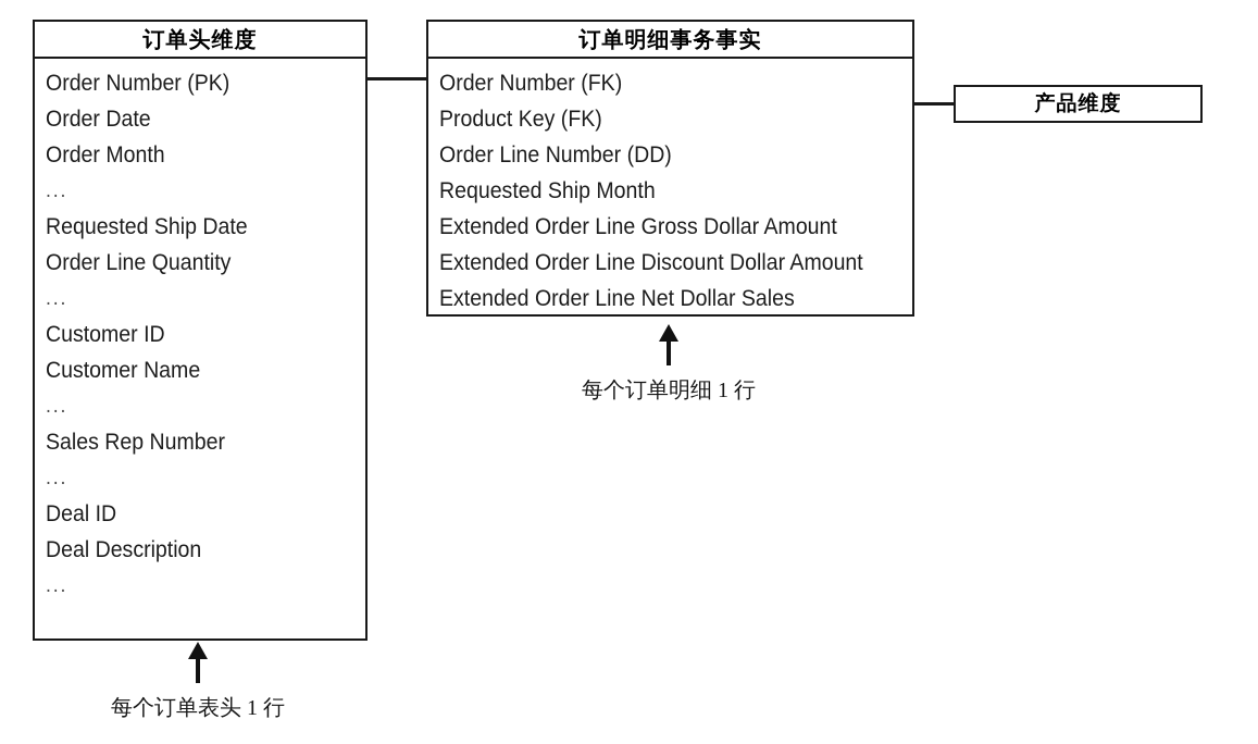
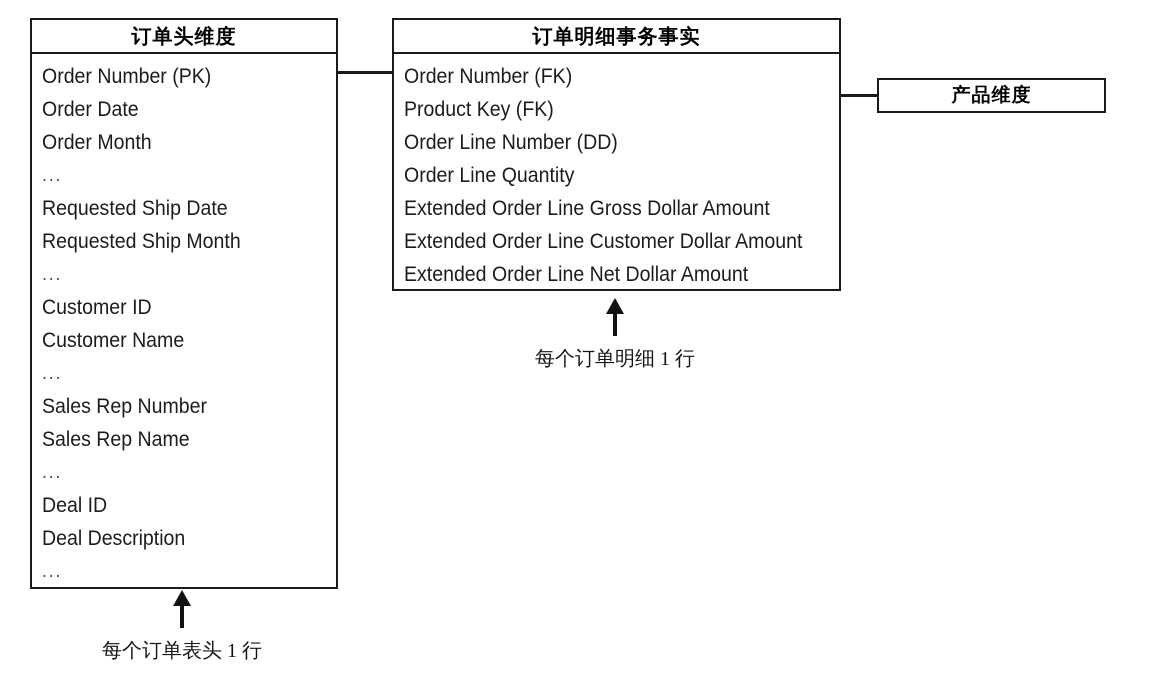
  订单头维度
  Order Number (PK)
  Order Date
  Order Month
  ...
  Requested Ship Date
- Order Line Quantity
+ Requested Ship Month
  ...
  Customer ID
  Customer Name
  ...
  Sales Rep Number
+ Sales Rep Name
  ...
  Deal ID
  Deal Description
  ...
  订单明细事务事实
  Order Number (FK)
  Product Key (FK)
  Order Line Number (DD)
- Requested Ship Month
+ Order Line Quantity
  Extended Order Line Gross Dollar Amount
- Extended Order Line Discount Dollar Amount
+ Extended Order Line Customer Dollar Amount
- Extended Order Line Net Dollar Sales
+ Extended Order Line Net Dollar Amount
  产品维度
  每个订单表头 1 行
  每个订单明细 1 行
